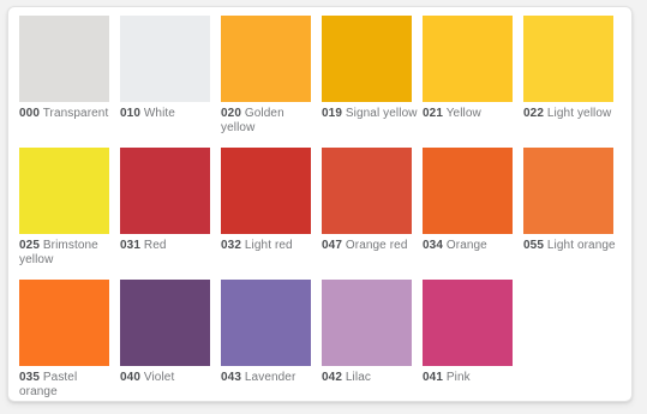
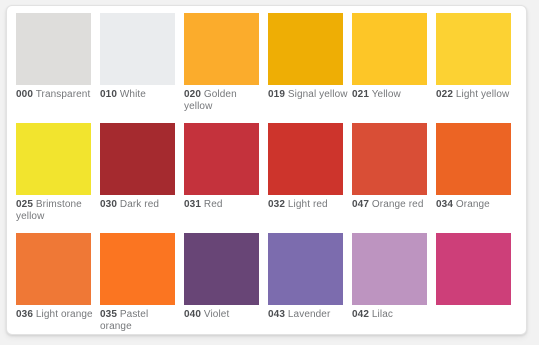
  000 Transparent
  010 White
  020 Golden yellow
  019 Signal yellow
  021 Yellow
  022 Light yellow
  025 Brimstone yellow
+ 030 Dark red
  031 Red
  032 Light red
  047 Orange red
  034 Orange
- 055 Light orange
+ 036 Light orange
  035 Pastel orange
  040 Violet
  043 Lavender
  042 Lilac
- 041 Pink
